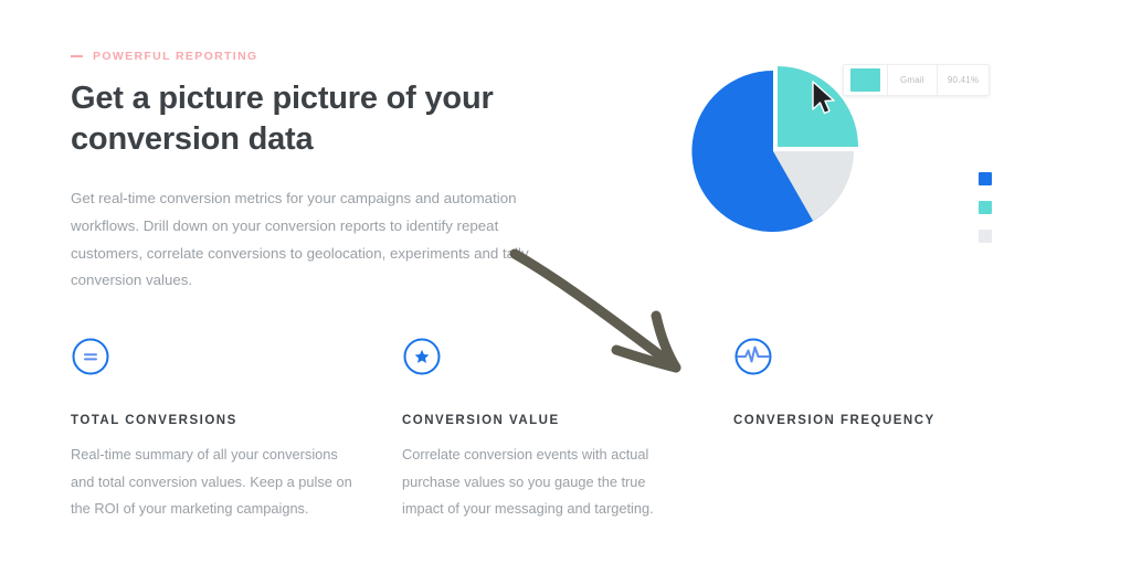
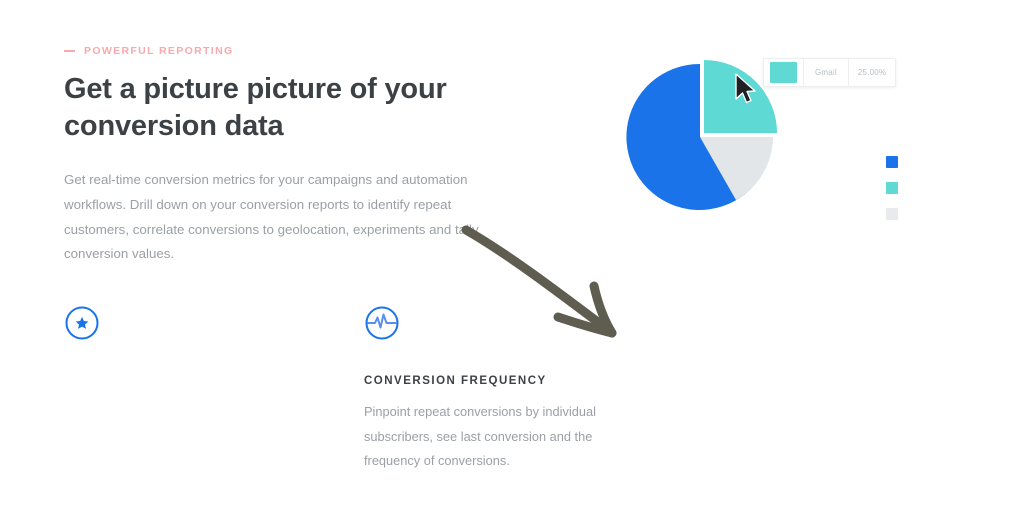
  POWERFUL REPORTING
  Get a picture picture of your conversion data
  Get real-time conversion metrics for your campaigns and automation workflows. Drill down on your conversion reports to identify repeat customers, correlate conversions to geolocation, experiments and ty conversion values.
  Gmail
- 90.41%
+ 25.00%
- TOTAL CONVERSIONS
- Real-time summary of all your conversions and total conversion values. Keep a pulse on the ROI of your marketing campaigns.
- CONVERSION VALUE
- Correlate conversion events with actual purchase values so you gauge the true impact of your messaging and targeting.
  CONVERSION FREQUENCY
+ Pinpoint repeat conversions by individual subscribers, see last conversion and the frequency of conversions.
